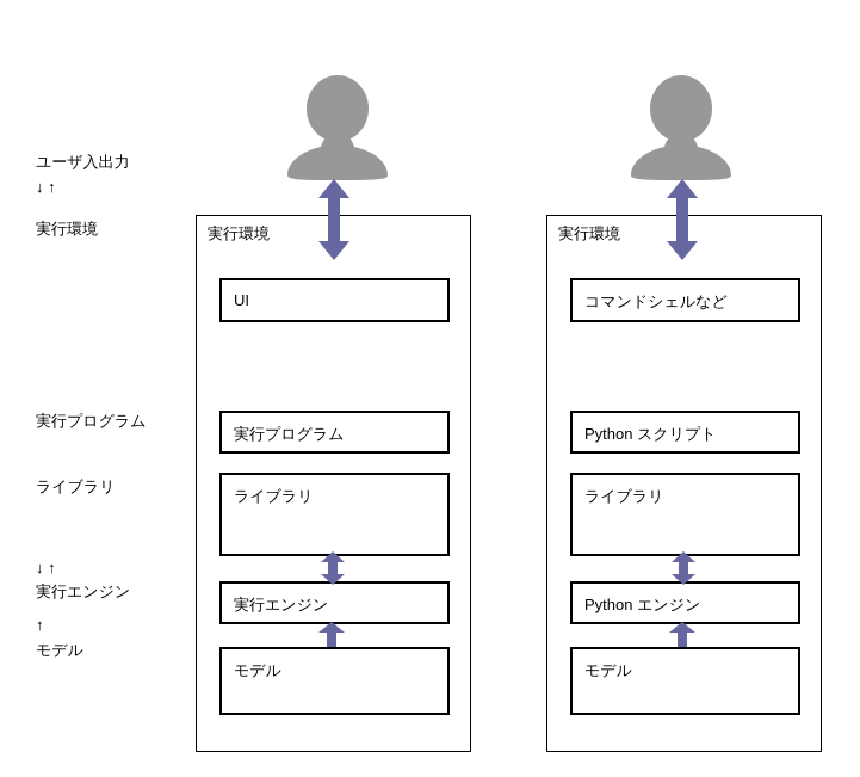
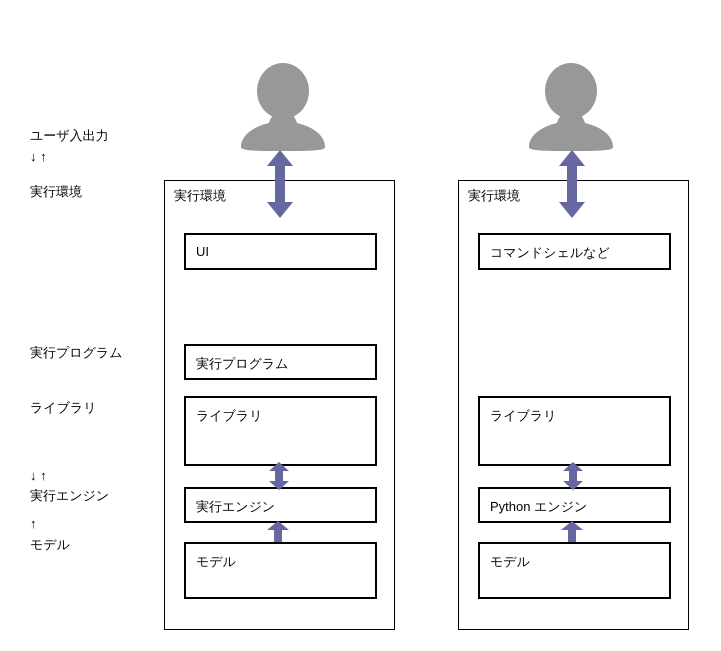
  ユーザ入出力
  ↓ ↑
  実行環境
  実行プログラム
  ライブラリ
  ↓ ↑
  実行エンジン
  ↑
  モデル
  実行環境
  UI
  実行プログラム
  ライブラリ
  実行エンジン
  モデル
  実行環境
  コマンドシェルなど
- Python スクリプト
  ライブラリ
  Python エンジン
  モデル
